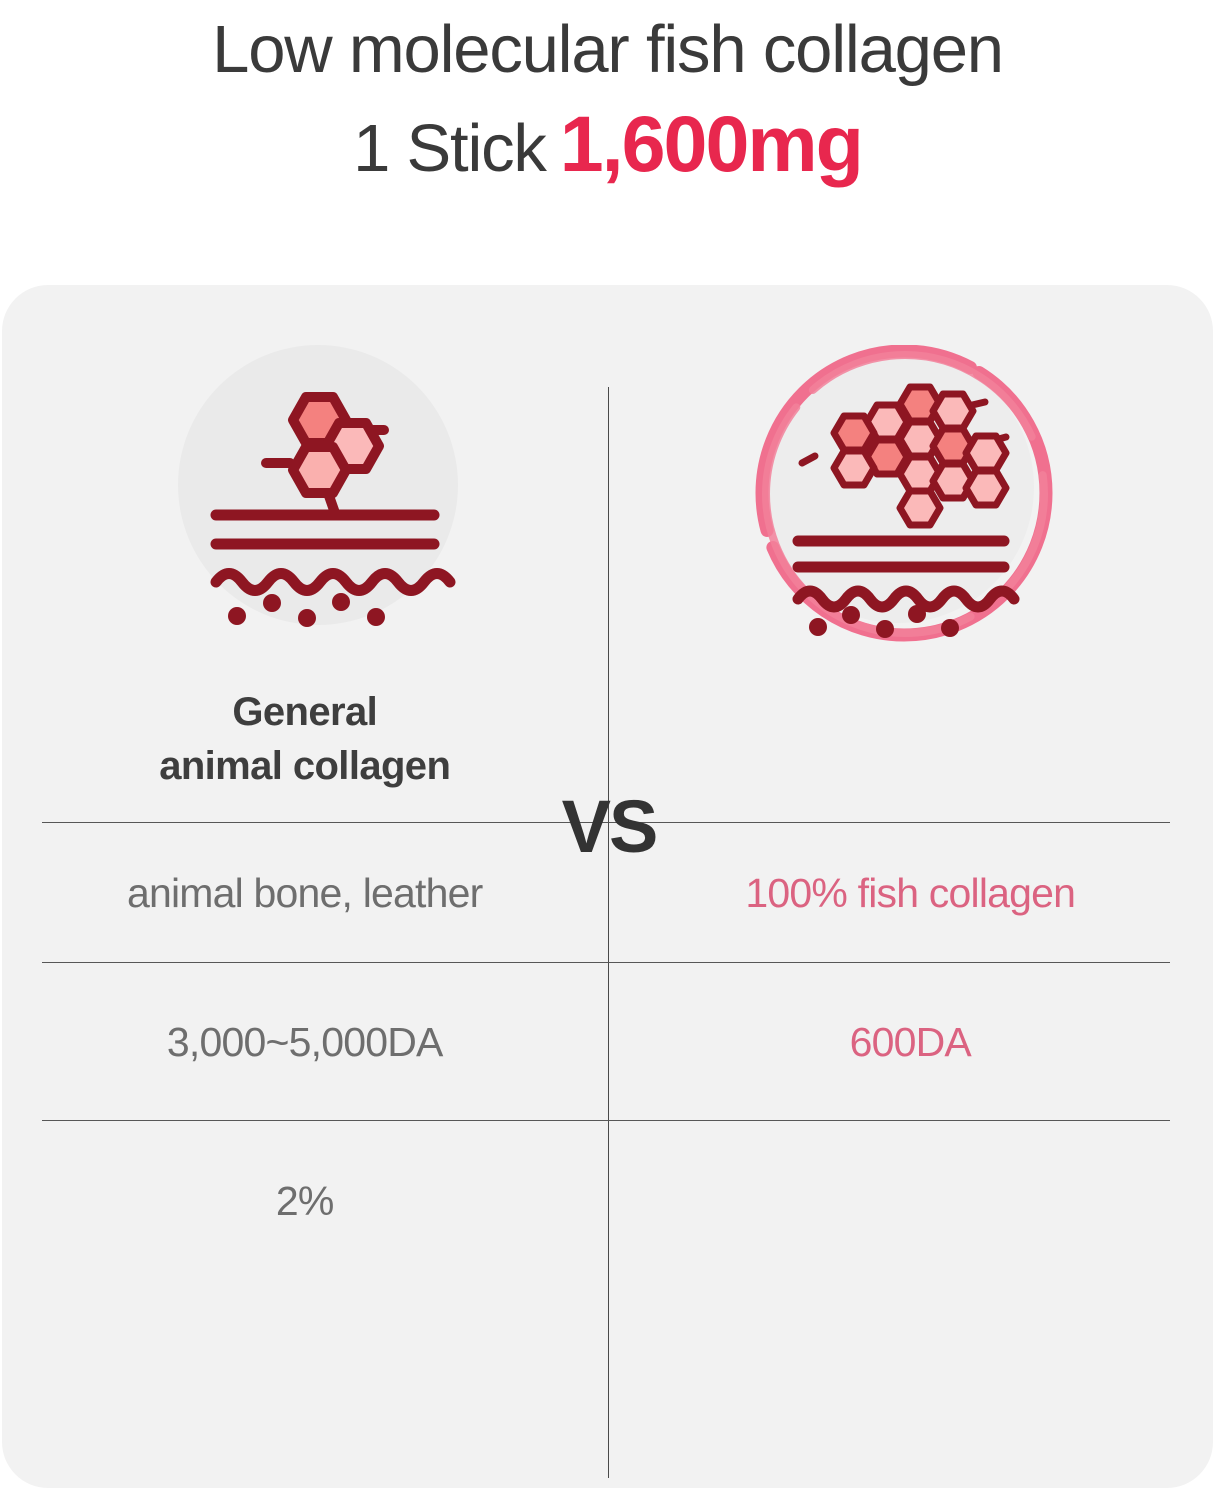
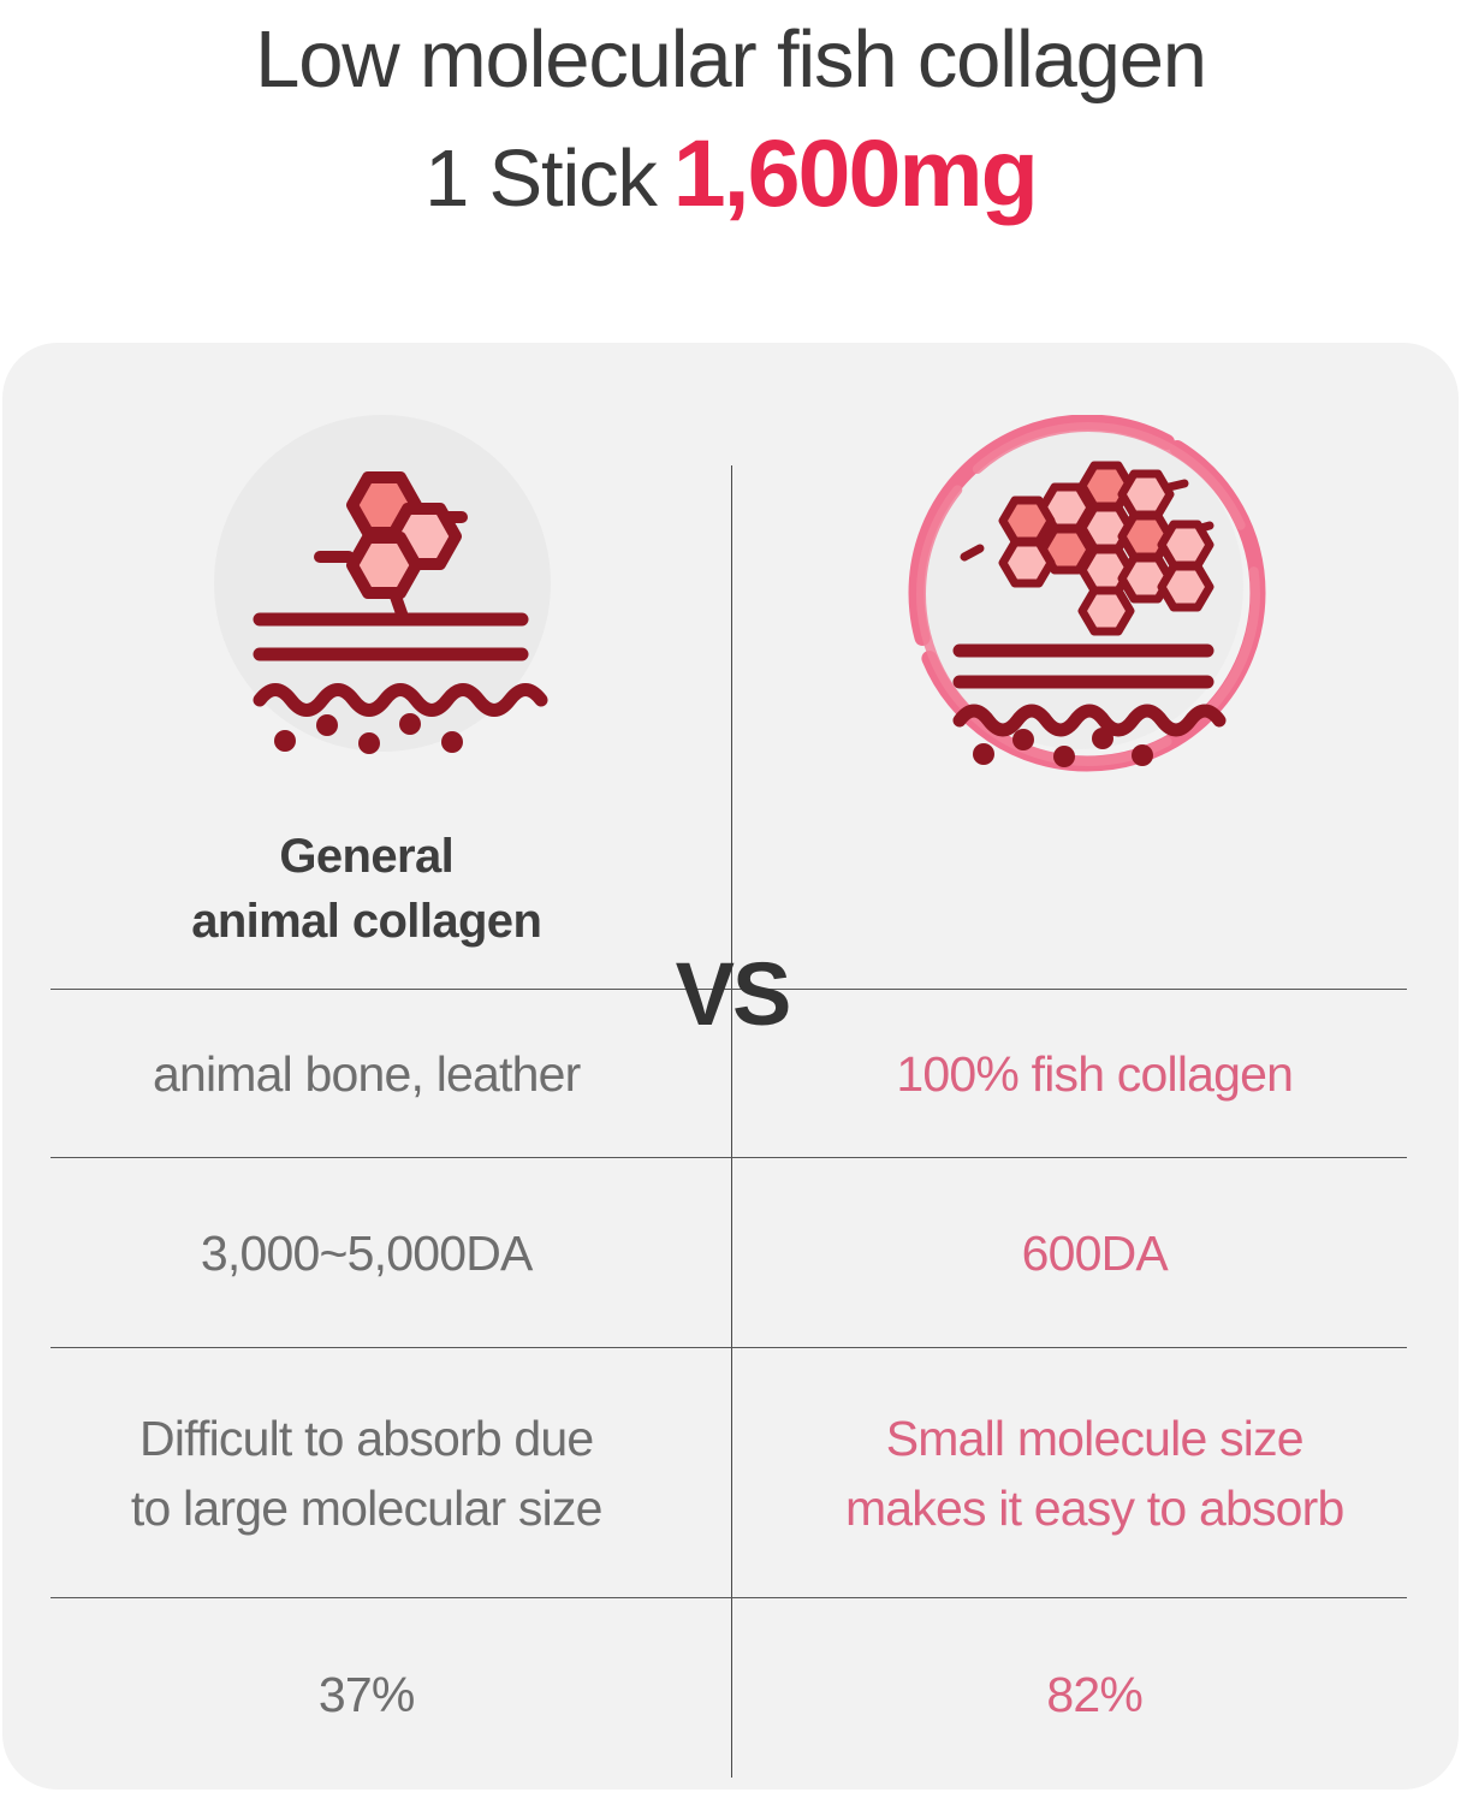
  Low molecular fish collagen
  1 Stick 1,600mg
  VS
  General
  animal collagen
  animal bone, leather
  100% fish collagen
  3,000~5,000DA
  600DA
+ Difficult to absorb due
+ to large molecular size
+ Small molecule size
+ makes it easy to absorb
- 2%
+ 37%
+ 82%
